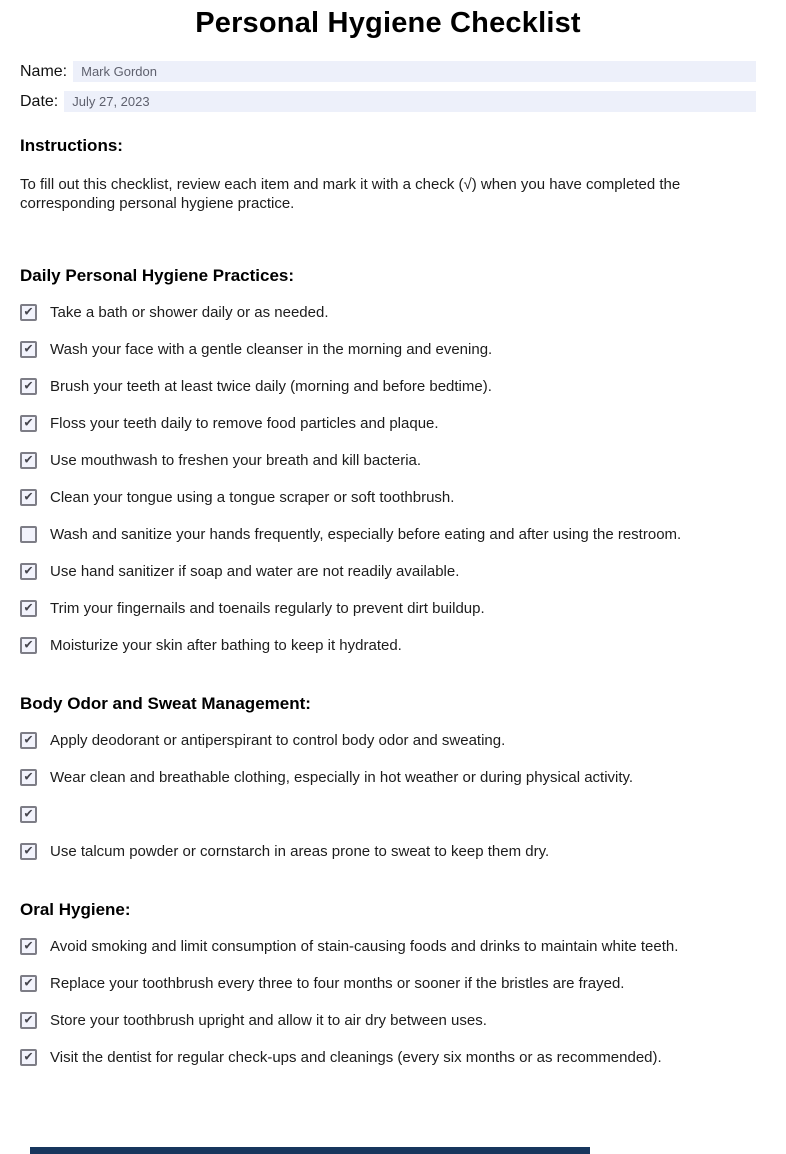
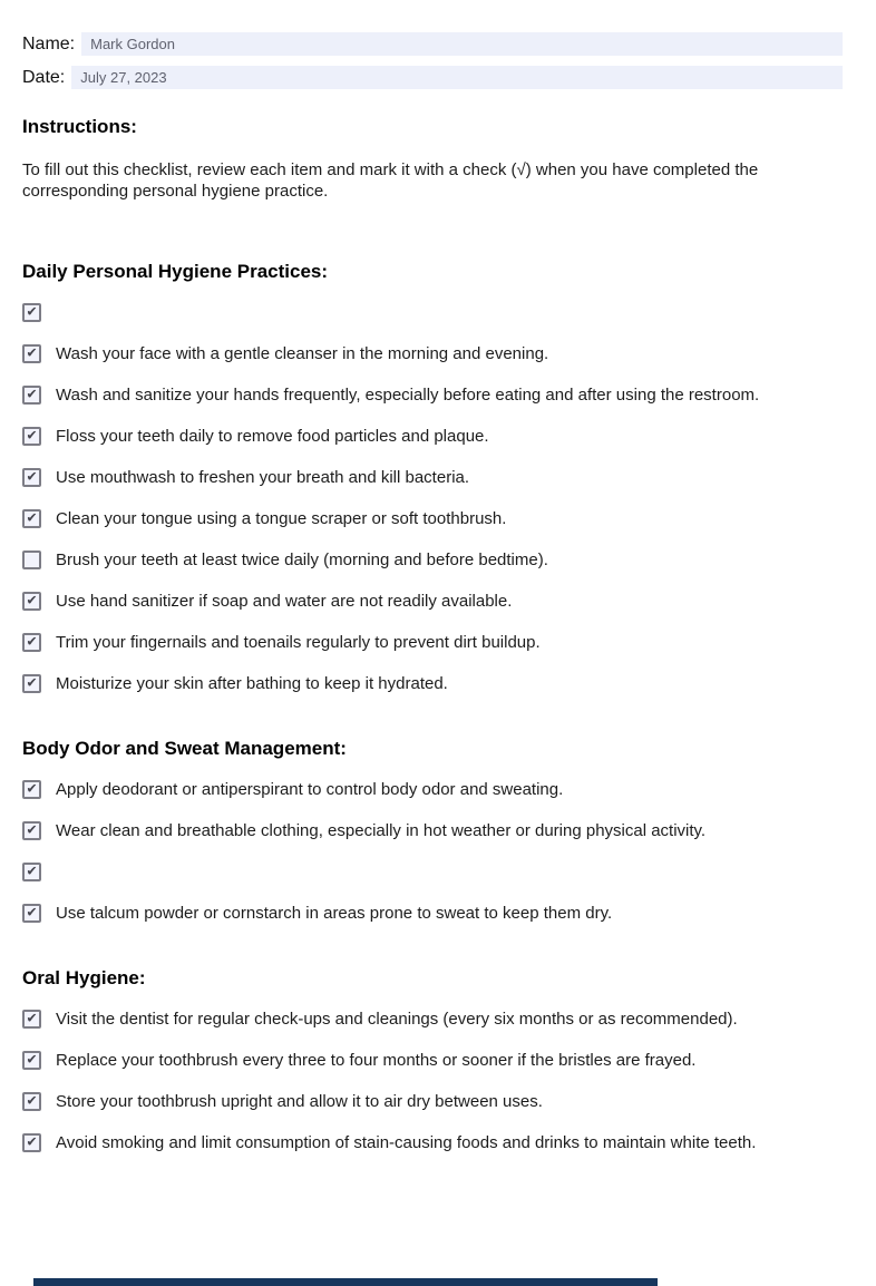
- Personal Hygiene Checklist
  Name:
  Mark Gordon
  Date:
  July 27, 2023
  Instructions:
  To fill out this checklist, review each item and mark it with a check (√) when you have completed the corresponding personal hygiene practice.
  Daily Personal Hygiene Practices:
  ✔
- Take a bath or shower daily or as needed.
  ✔
  Wash your face with a gentle cleanser in the morning and evening.
  ✔
- Brush your teeth at least twice daily (morning and before bedtime).
+ Wash and sanitize your hands frequently, especially before eating and after using the restroom.
  ✔
  Floss your teeth daily to remove food particles and plaque.
  ✔
  Use mouthwash to freshen your breath and kill bacteria.
  ✔
  Clean your tongue using a tongue scraper or soft toothbrush.
- Wash and sanitize your hands frequently, especially before eating and after using the restroom.
+ Brush your teeth at least twice daily (morning and before bedtime).
  ✔
  Use hand sanitizer if soap and water are not readily available.
  ✔
  Trim your fingernails and toenails regularly to prevent dirt buildup.
  ✔
  Moisturize your skin after bathing to keep it hydrated.
  Body Odor and Sweat Management:
  ✔
  Apply deodorant or antiperspirant to control body odor and sweating.
  ✔
  Wear clean and breathable clothing, especially in hot weather or during physical activity.
  ✔
  ✔
  Use talcum powder or cornstarch in areas prone to sweat to keep them dry.
  Oral Hygiene:
  ✔
- Avoid smoking and limit consumption of stain-causing foods and drinks to maintain white teeth.
+ Visit the dentist for regular check-ups and cleanings (every six months or as recommended).
  ✔
  Replace your toothbrush every three to four months or sooner if the bristles are frayed.
  ✔
  Store your toothbrush upright and allow it to air dry between uses.
  ✔
- Visit the dentist for regular check-ups and cleanings (every six months or as recommended).
+ Avoid smoking and limit consumption of stain-causing foods and drinks to maintain white teeth.
